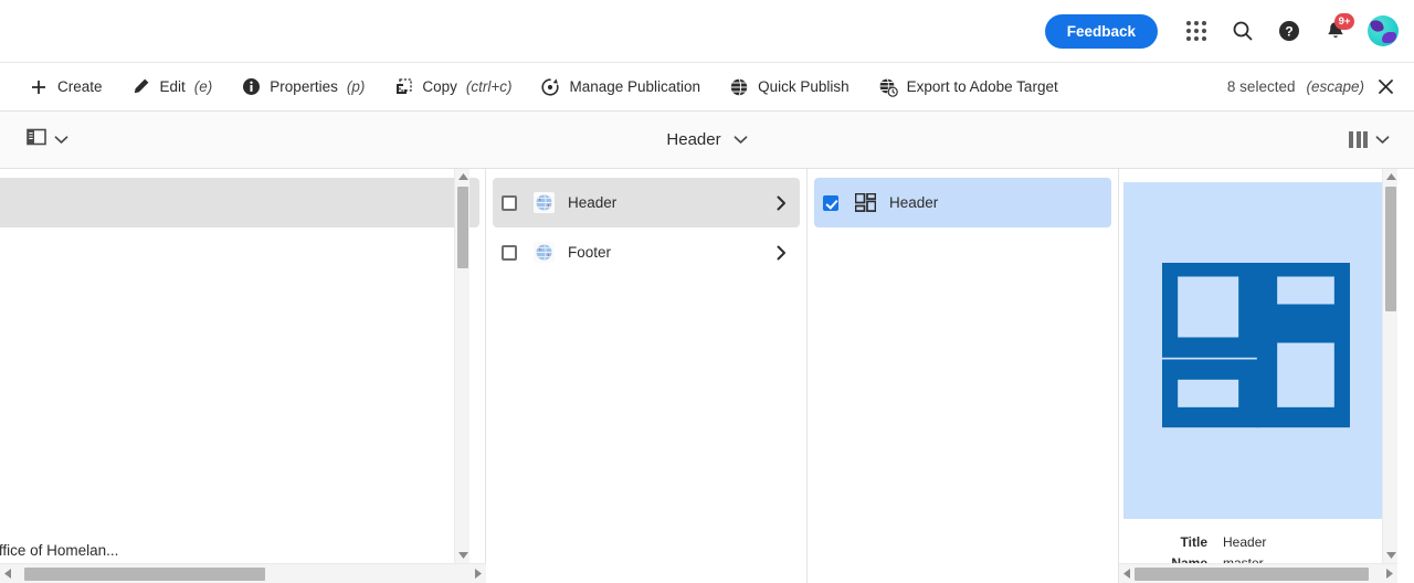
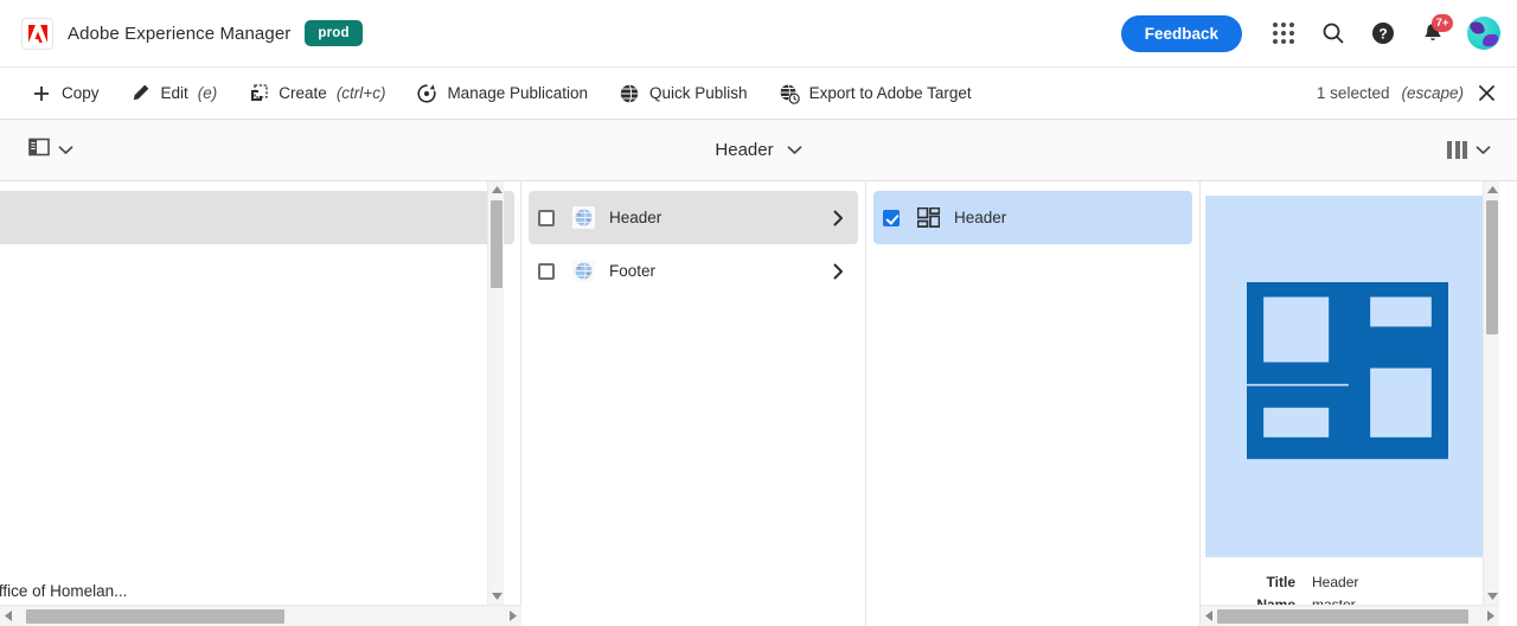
+ Adobe Experience Manager
+ prod
  Feedback
  ?
- 9+
+ 7+
- Create
+ Copy
  Edit
  (e)
- Properties
- (p)
- Copy
+ Create
  (ctrl+c)
  Manage Publication
  Quick Publish
  Export to Adobe Target
- 8 selected
+ 1 selected
  (escape)
  Header
  Header
  Footer
  Header
  Title
  Header
